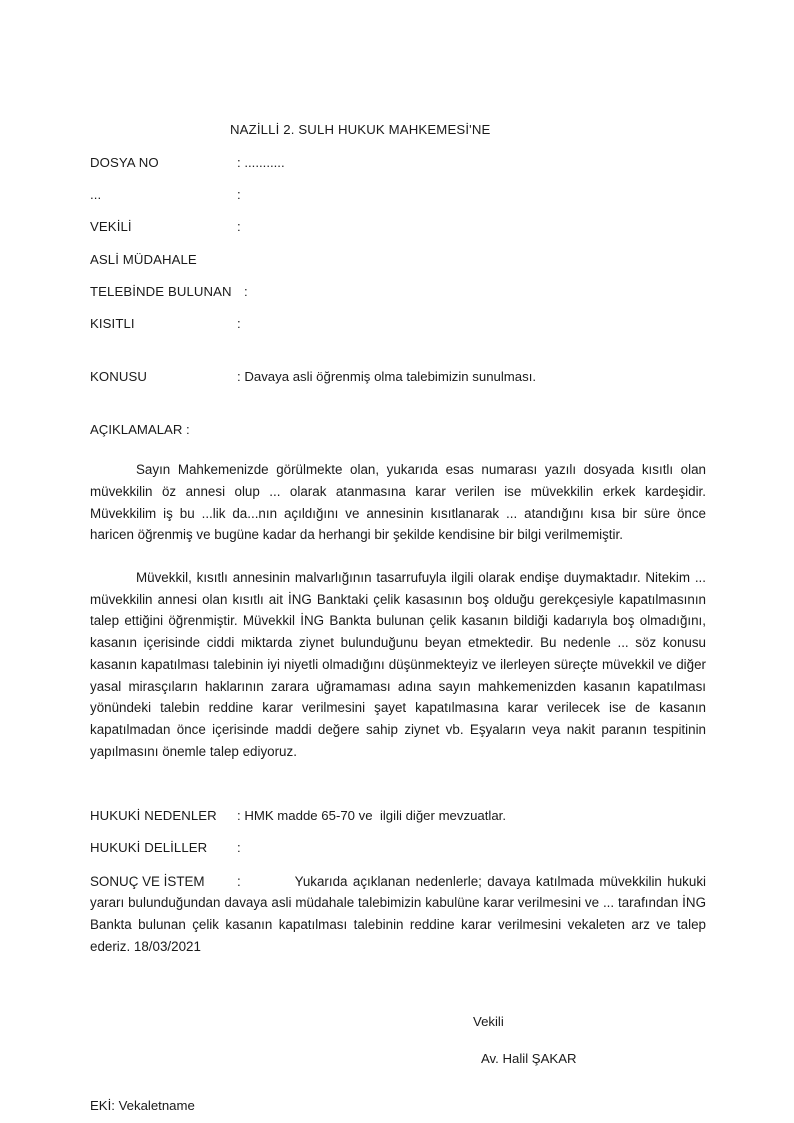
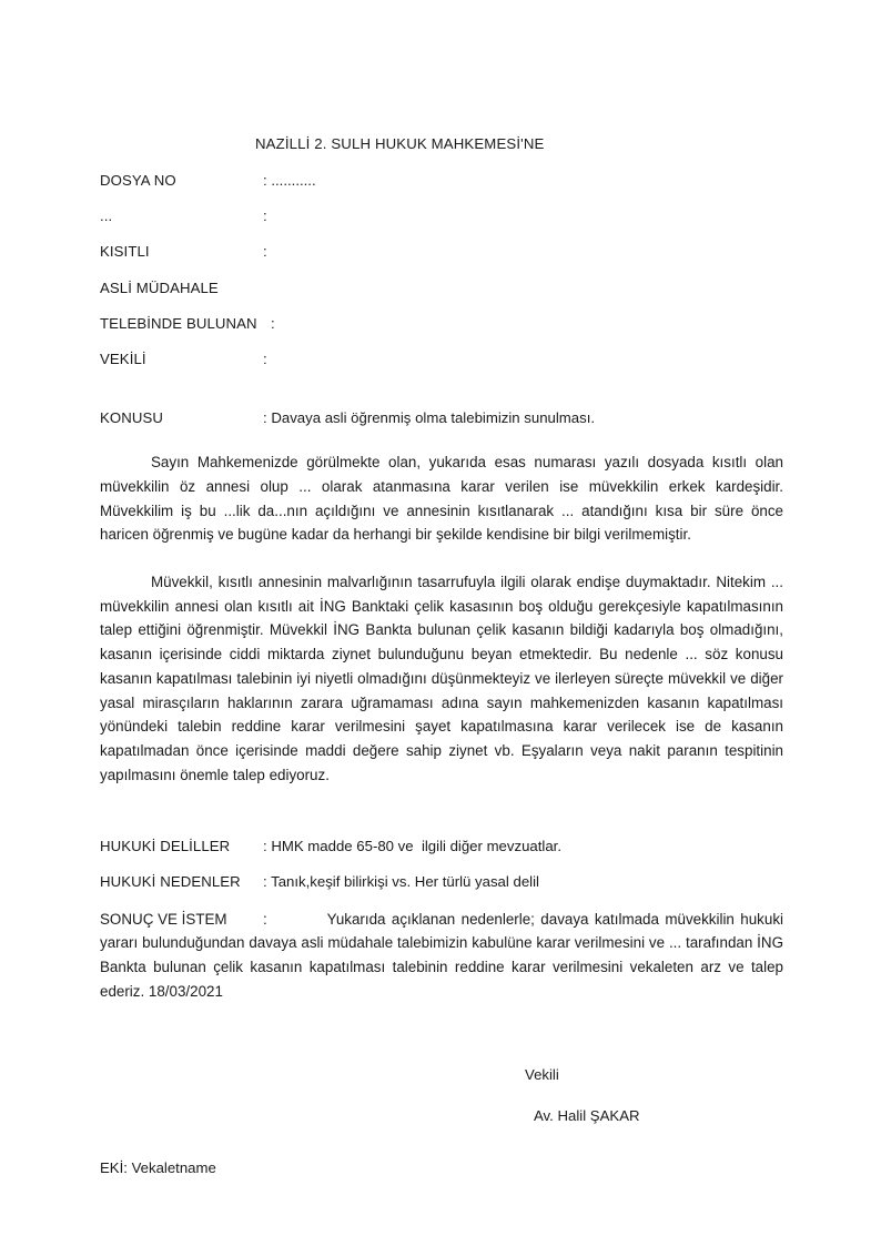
  NAZİLLİ 2. SULH HUKUK MAHKEMESİ'NE
  DOSYA NO
  :
  ...........
  ...
  :
- VEKİLİ
+ KISITLI
  :
  ASLİ MÜDAHALE
  TELEBİNDE BULUNAN
  :
- KISITLI
+ VEKİLİ
  :
  KONUSU
  :
  Davaya asli öğrenmiş olma talebimizin sunulması.
- AÇIKLAMALAR :
  Sayın Mahkemenizde görülmekte olan, yukarıda esas numarası yazılı dosyada kısıtlı olan müvekkilin öz annesi olup ... olarak atanmasına karar verilen ise müvekkilin erkek kardeşidir. Müvekkilim iş bu ...lik da...nın açıldığını ve annesinin kısıtlanarak ... atandığını kısa bir süre önce haricen öğrenmiş ve bugüne kadar da herhangi bir şekilde kendisine bir bilgi verilmemiştir.
  Müvekkil, kısıtlı annesinin malvarlığının tasarrufuyla ilgili olarak endişe duymaktadır. Nitekim ... müvekkilin annesi olan kısıtlı ait İNG Banktaki çelik kasasının boş olduğu gerekçesiyle kapatılmasının talep ettiğini öğrenmiştir. Müvekkil İNG Bankta bulunan çelik kasanın bildiği kadarıyla boş olmadığını, kasanın içerisinde ciddi miktarda ziynet bulunduğunu beyan etmektedir. Bu nedenle ... söz konusu kasanın kapatılması talebinin iyi niyetli olmadığını düşünmekteyiz ve ilerleyen süreçte müvekkil ve diğer yasal mirasçıların haklarının zarara uğramaması adına sayın mahkemenizden kasanın kapatılması yönündeki talebin reddine karar verilmesini şayet kapatılmasına karar verilecek ise de kasanın kapatılmadan önce içerisinde maddi değere sahip ziynet vb. Eşyaların veya nakit paranın tespitinin yapılmasını önemle talep ediyoruz.
- HUKUKİ NEDENLER
+ HUKUKİ DELİLLER
  :
- HMK madde 65-70 ve ilgili diğer mevzuatlar.
+ HMK madde 65-80 ve ilgili diğer mevzuatlar.
- HUKUKİ DELİLLER
+ HUKUKİ NEDENLER
  :
+ Tanık,keşif bilirkişi vs. Her türlü yasal delil
  SONUÇ VE İSTEM : Yukarıda açıklanan nedenlerle; davaya katılmada müvekkilin hukuki yararı bulunduğundan davaya asli müdahale talebimizin kabulüne karar verilmesini ve ... tarafından İNG Bankta bulunan çelik kasanın kapatılması talebinin reddine karar verilmesini vekaleten arz ve talep ederiz. 18/03/2021
  Vekili
  Av. Halil ŞAKAR
  EKİ: Vekaletname
